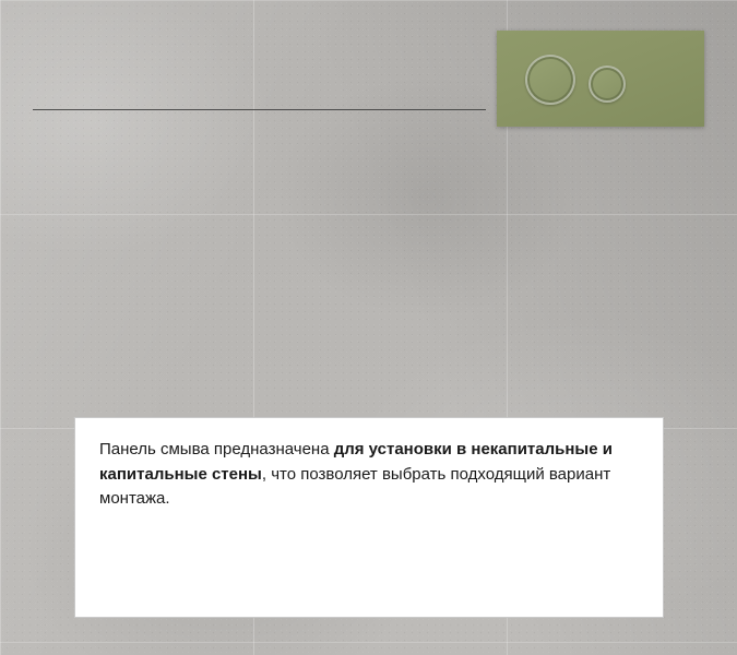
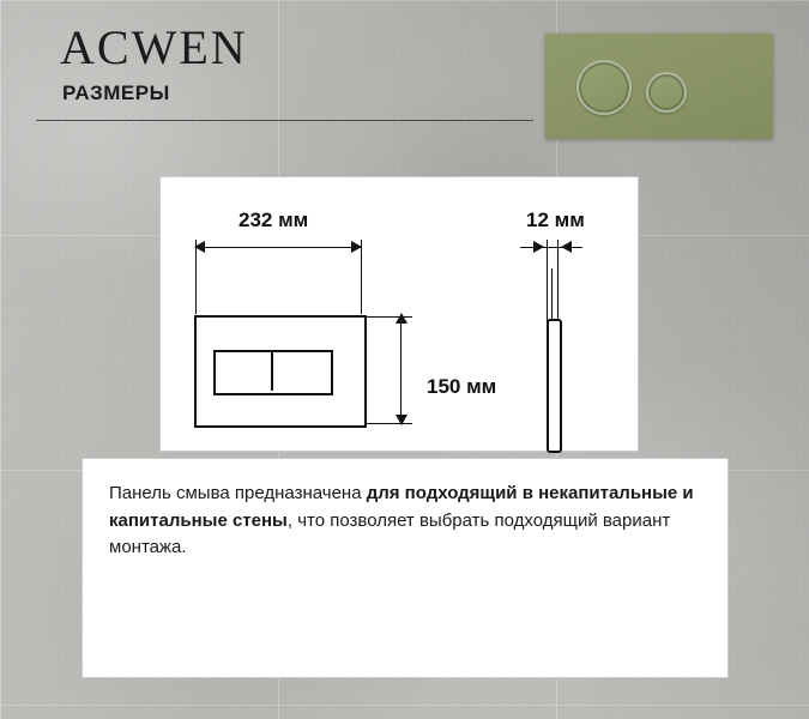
+ ACWEN
+ РАЗМЕРЫ
+ 232 мм
+ 12 мм
+ 150 мм
- Панель смыва предназначена для установки в некапитальные и капитальные стены, что позволяет выбрать подходящий вариант монтажа.
+ Панель смыва предназначена для подходящий в некапитальные и капитальные стены, что позволяет выбрать подходящий вариант монтажа.
